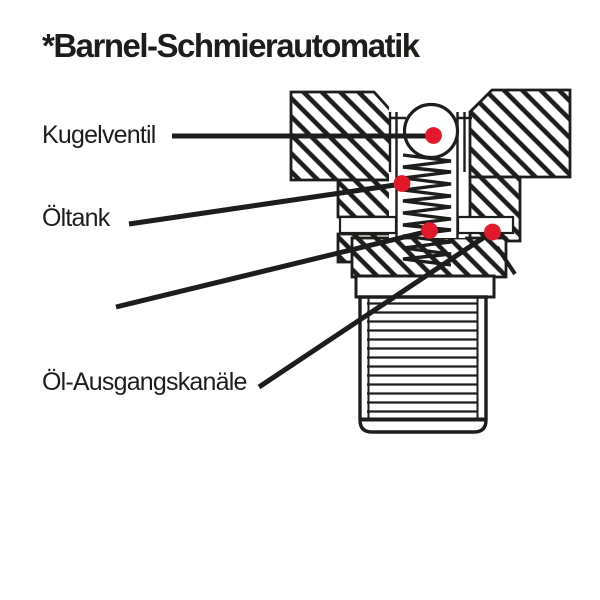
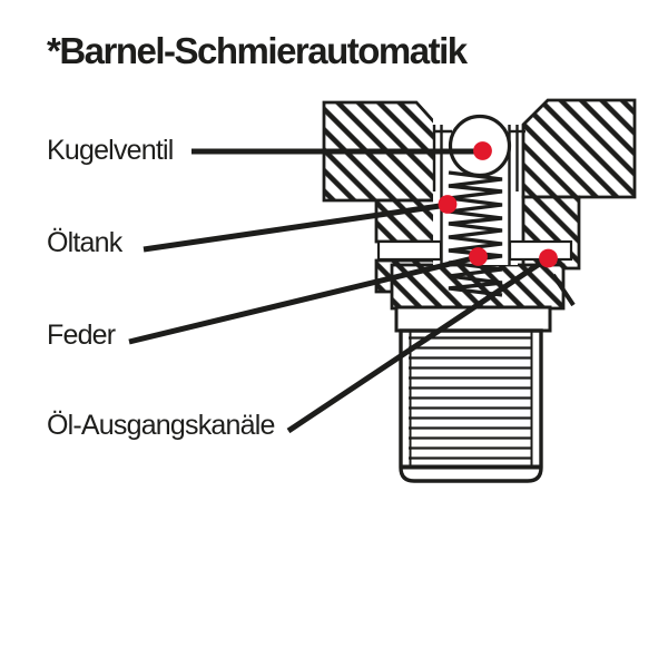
  *Barnel-Schmierautomatik
  Kugelventil
  Öltank
+ Feder
  Öl-Ausgangskanäle
